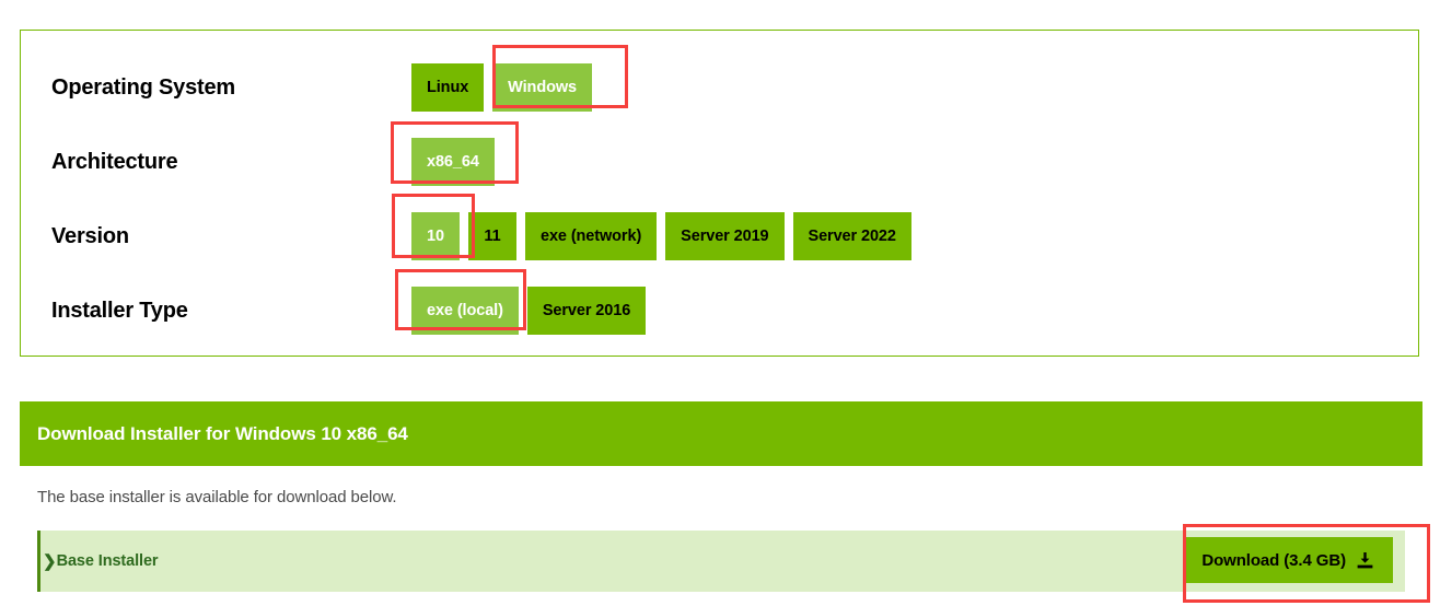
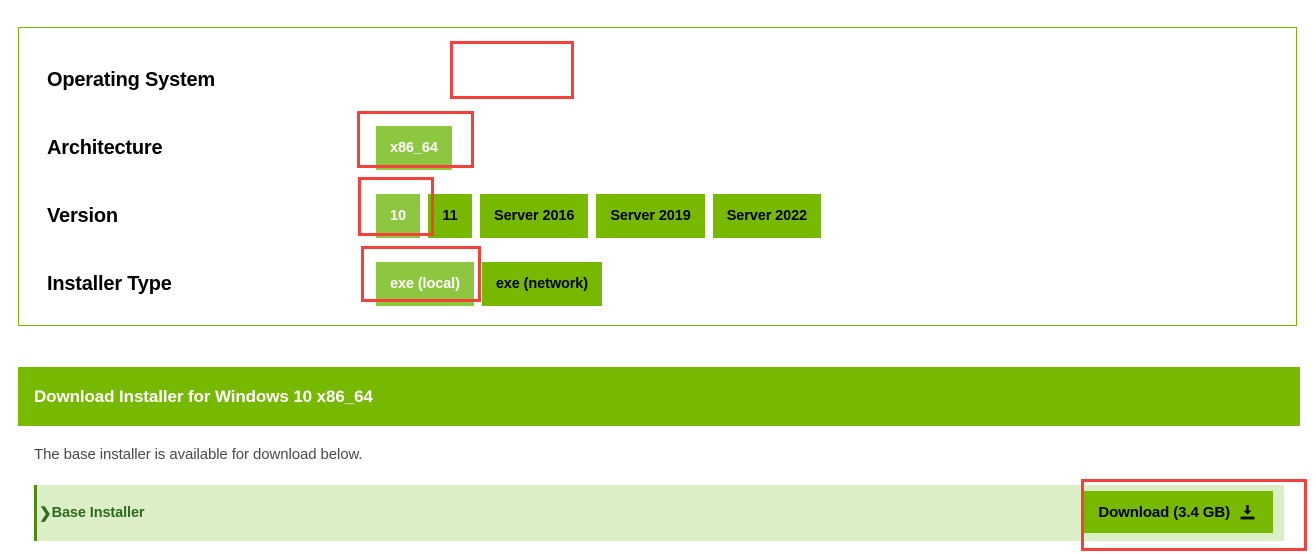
  Operating System
- Linux
- Windows
  Architecture
  x86_64
  Version
  10
  11
- exe (network)
+ Server 2016
  Server 2019
  Server 2022
  Installer Type
  exe (local)
- Server 2016
+ exe (network)
  Download Installer for Windows 10 x86_64
  The base installer is available for download below.
  ❯
  Base Installer
  Download (3.4 GB)
